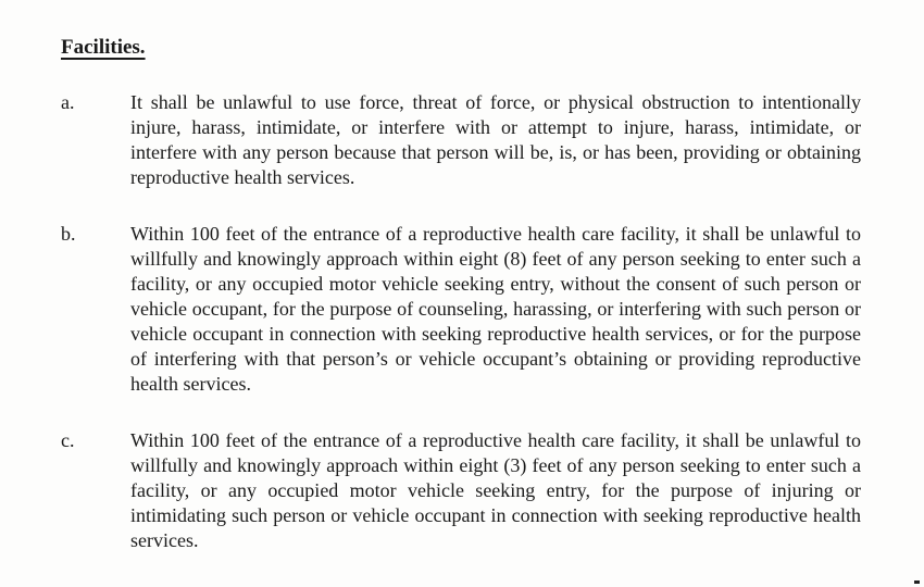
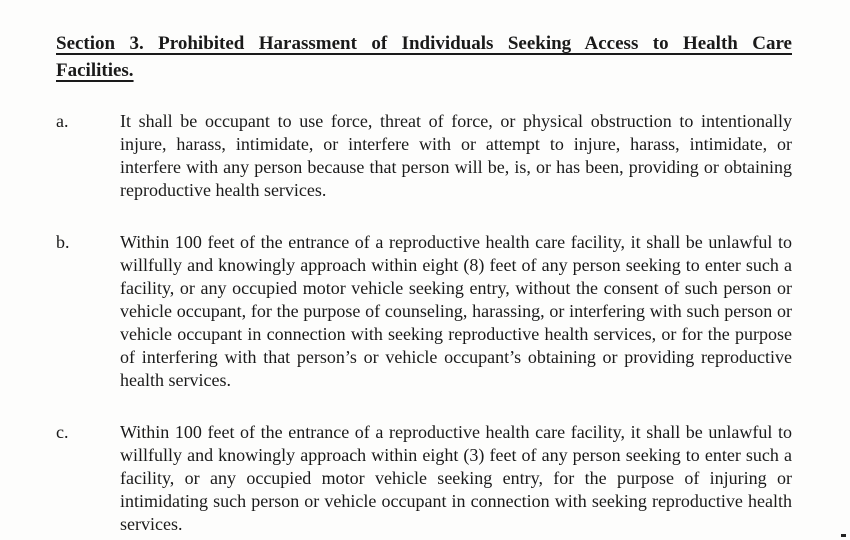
+ Section 3. Prohibited Harassment of Individuals Seeking Access to Health Care
  Facilities.
  a.
- It shall be unlawful to use force, threat of force, or physical obstruction to intentionally injure, harass, intimidate, or interfere with or attempt to injure, harass, intimidate, or interfere with any person because that person will be, is, or has been, providing or obtaining reproductive health services.
+ It shall be occupant to use force, threat of force, or physical obstruction to intentionally injure, harass, intimidate, or interfere with or attempt to injure, harass, intimidate, or interfere with any person because that person will be, is, or has been, providing or obtaining reproductive health services.
  b.
  Within 100 feet of the entrance of a reproductive health care facility, it shall be unlawful to willfully and knowingly approach within eight (8) feet of any person seeking to enter such a facility, or any occupied motor vehicle seeking entry, without the consent of such person or vehicle occupant, for the purpose of counseling, harassing, or interfering with such person or vehicle occupant in connection with seeking reproductive health services, or for the purpose of interfering with that person’s or vehicle occupant’s obtaining or providing reproductive health services.
  c.
  Within 100 feet of the entrance of a reproductive health care facility, it shall be unlawful to willfully and knowingly approach within eight (3) feet of any person seeking to enter such a facility, or any occupied motor vehicle seeking entry, for the purpose of injuring or intimidating such person or vehicle occupant in connection with seeking reproductive health services.
